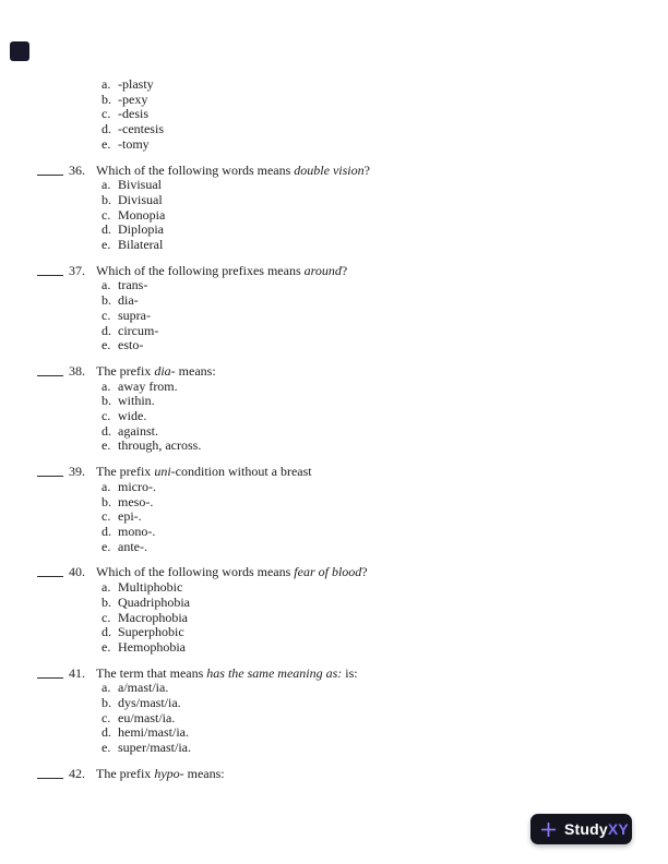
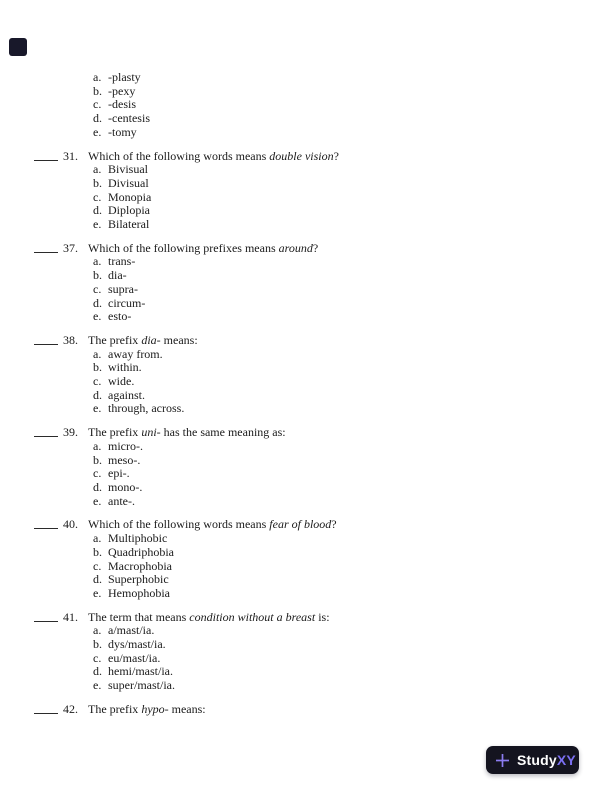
  a. -plasty
  b. -pexy
  c. -desis
  d. -centesis
  e. -tomy
- 36. Which of the following words means double vision?
+ 31. Which of the following words means double vision?
  a. Bivisual
  b. Divisual
  c. Monopia
  d. Diplopia
  e. Bilateral
  37. Which of the following prefixes means around?
  a. trans-
  b. dia-
  c. supra-
  d. circum-
  e. esto-
  38. The prefix dia- means:
  a. away from.
  b. within.
  c. wide.
  d. against.
  e. through, across.
- 39. The prefix uni-condition without a breast
+ 39. The prefix uni- has the same meaning as:
  a. micro-.
  b. meso-.
  c. epi-.
  d. mono-.
  e. ante-.
  40. Which of the following words means fear of blood?
  a. Multiphobic
  b. Quadriphobia
  c. Macrophobia
  d. Superphobic
  e. Hemophobia
- 41. The term that means has the same meaning as: is:
+ 41. The term that means condition without a breast is:
  a. a/mast/ia.
  b. dys/mast/ia.
  c. eu/mast/ia.
  d. hemi/mast/ia.
  e. super/mast/ia.
  42. The prefix hypo- means:
  Study
  XY
